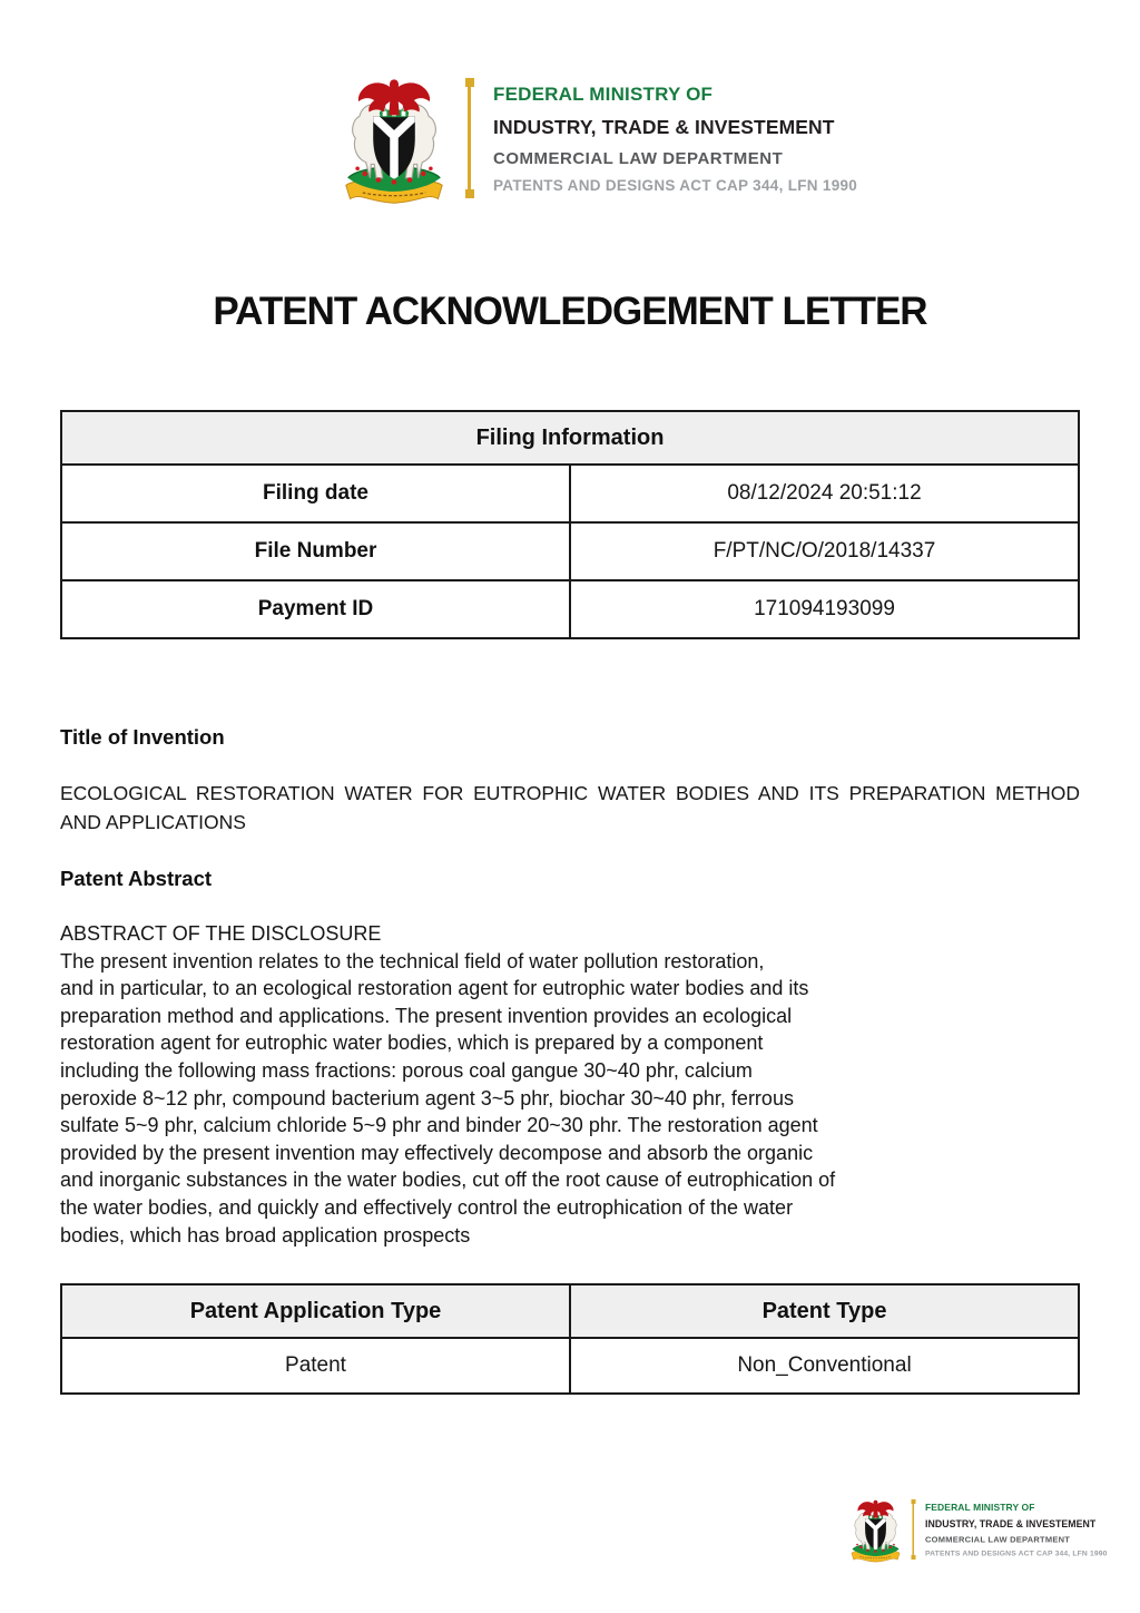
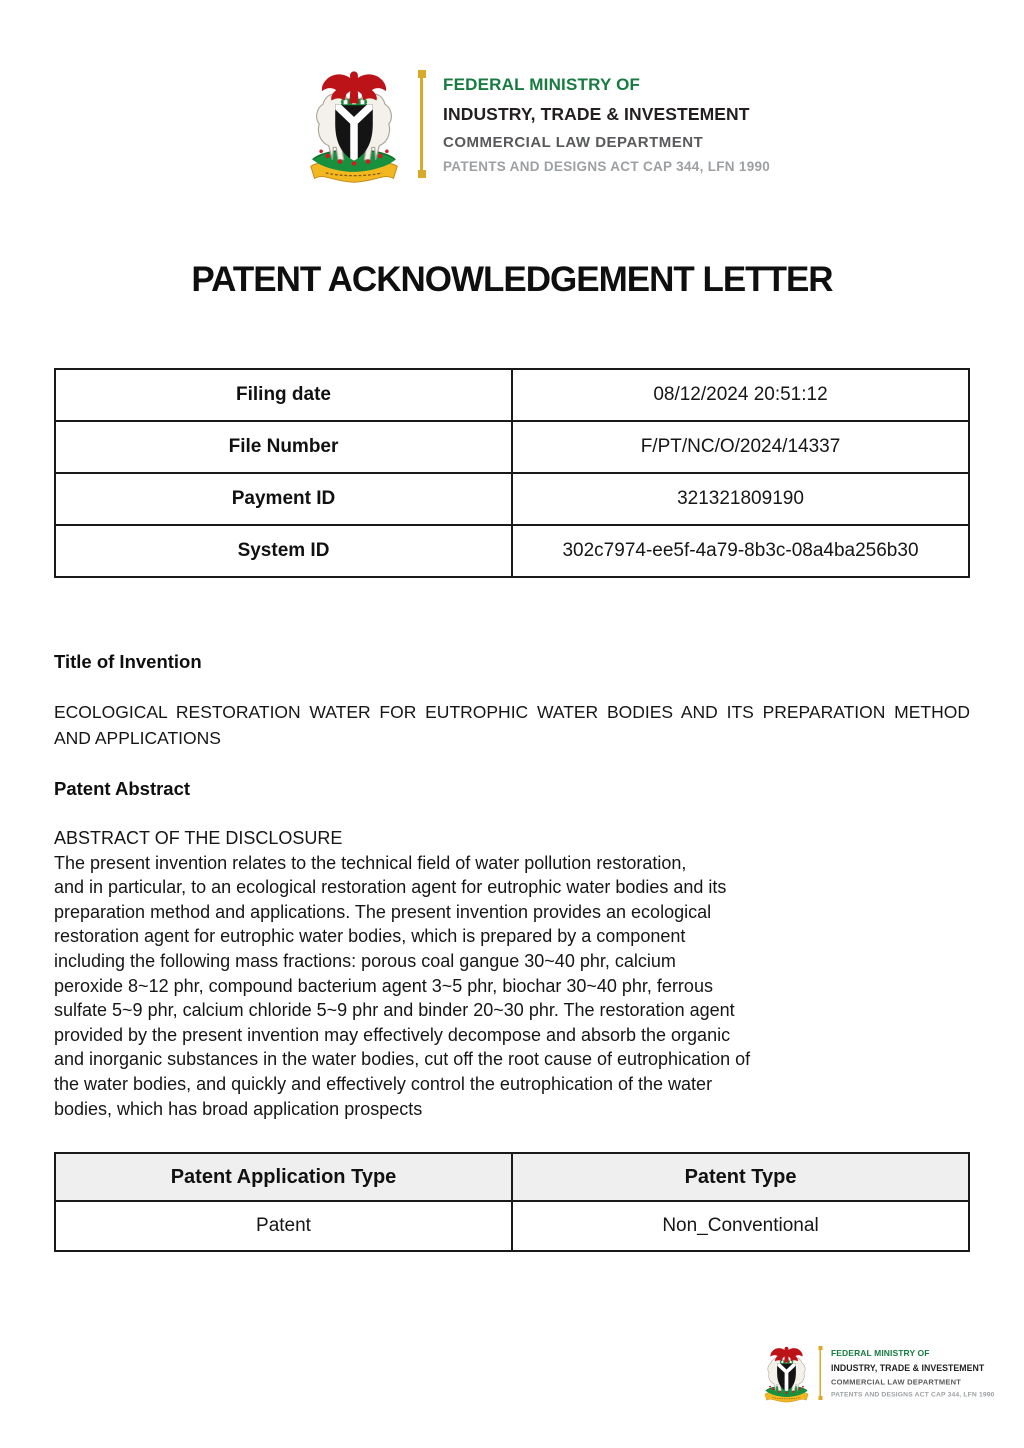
  FEDERAL MINISTRY OF
  INDUSTRY, TRADE & INVESTEMENT
  COMMERCIAL LAW DEPARTMENT
  PATENTS AND DESIGNS ACT CAP 344, LFN 1990
  PATENT ACKNOWLEDGEMENT LETTER
- Filing Information
  Filing date	08/12/2024 20:51:12
- File Number	F/PT/NC/O/2018/14337
+ File Number	F/PT/NC/O/2024/14337
- Payment ID	171094193099
+ Payment ID	321321809190
+ System ID	302c7974-ee5f-4a79-8b3c-08a4ba256b30
  Title of Invention
  ECOLOGICAL RESTORATION WATER FOR EUTROPHIC WATER BODIES AND ITS PREPARATION METHOD AND APPLICATIONS
  Patent Abstract
  ABSTRACT OF THE DISCLOSURE
  The present invention relates to the technical field of water pollution restoration,
  and in particular, to an ecological restoration agent for eutrophic water bodies and its
  preparation method and applications. The present invention provides an ecological
  restoration agent for eutrophic water bodies, which is prepared by a component
  including the following mass fractions: porous coal gangue 30~40 phr, calcium
  peroxide 8~12 phr, compound bacterium agent 3~5 phr, biochar 30~40 phr, ferrous
  sulfate 5~9 phr, calcium chloride 5~9 phr and binder 20~30 phr. The restoration agent
  provided by the present invention may effectively decompose and absorb the organic
  and inorganic substances in the water bodies, cut off the root cause of eutrophication of
  the water bodies, and quickly and effectively control the eutrophication of the water
  bodies, which has broad application prospects
  Patent Application Type	Patent Type
  Patent	Non_Conventional
  FEDERAL MINISTRY OF
  INDUSTRY, TRADE & INVESTEMENT
  COMMERCIAL LAW DEPARTMENT
